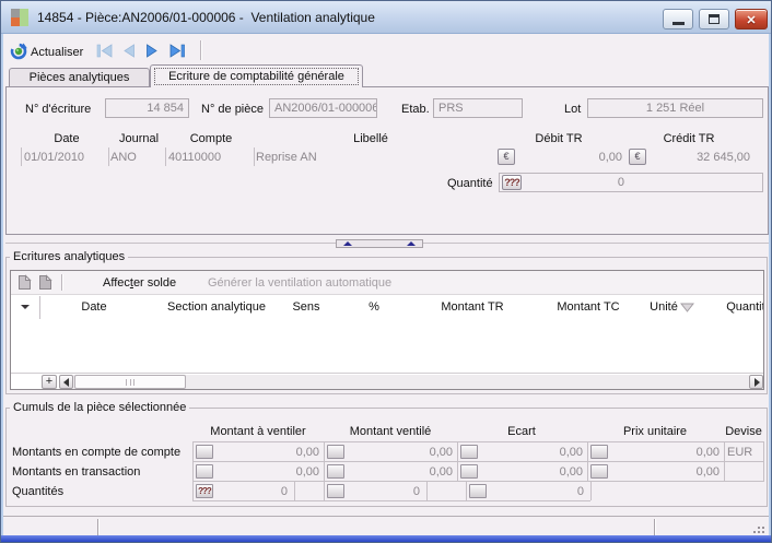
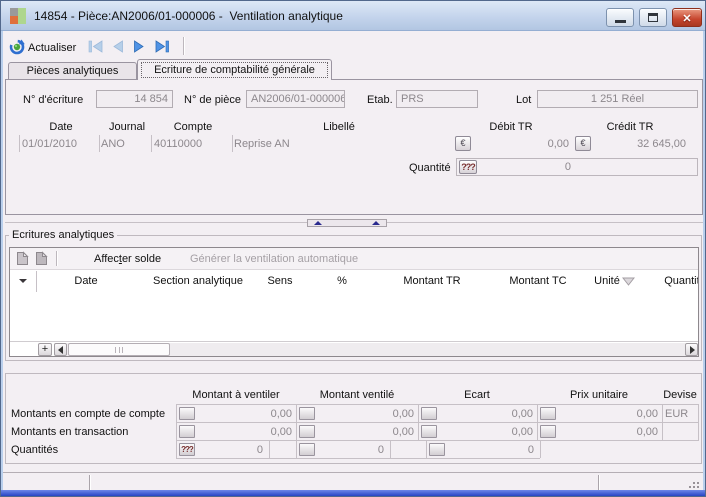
  14854 - Pièce:AN2006/01-000006 - Ventilation analytique
  ✕
  Actualiser
  Pièces analytiques
  Ecriture de comptabilité générale
  N° d'écriture
  14 854
  N° de pièce
  AN2006/01-000006
  Etab.
  PRS
  Lot
  1 251 Réel
  Date
  Journal
  Compte
  Libellé
  Débit TR
  Crédit TR
  01/01/2010
  ANO
  40110000
  Reprise AN
  €
  0,00
  €
  32 645,00
  Quantité
  ???
  0
  Ecritures analytiques
  Affecter solde
  Générer la ventilation automatique
  Date
  Section analytique
  Sens
  %
  Montant TR
  Montant TC
  Unité
  Quanti
  +
- Cumuls de la pièce sélectionnée
  Montant à ventiler
  Montant ventilé
  Ecart
  Prix unitaire
  Devise
  Montants en compte de compte
  0,00
  0,00
  0,00
  0,00
  EUR
  Montants en transaction
  0,00
  0,00
  0,00
  0,00
  Quantités
  ???
  0
  0
  0
